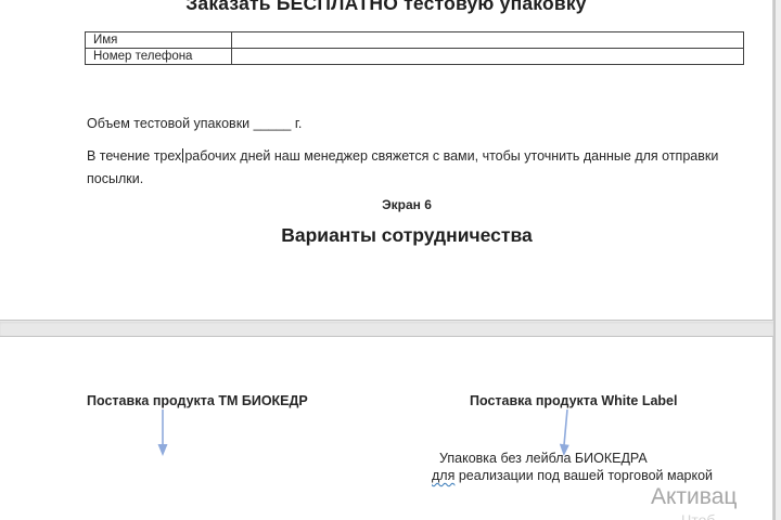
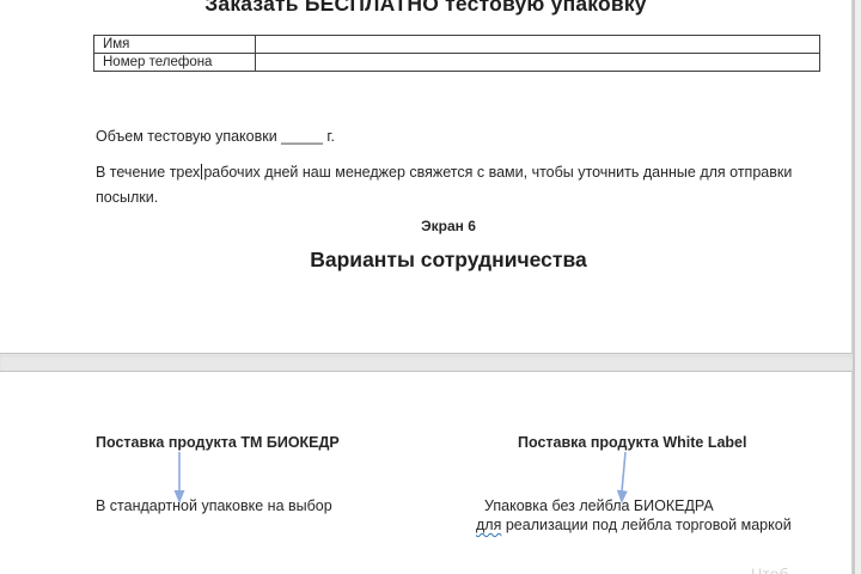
  Заказать БЕСПЛАТНО тестовую упаковку
  Имя
  Номер телефона
- Объем тестовой упаковки _____ г.
+ Объем тестовую упаковки _____ г.
  В течение трех рабочих дней наш менеджер свяжется с вами, чтобы уточнить данные для отправки посылки.
  Экран 6
  Варианты сотрудничества
  Поставка продукта ТМ БИОКЕДР
  Поставка продукта White Label
+ В стандартной упаковке на выбор
  Упаковка без лейбла БИОКЕДРА
- для реализации под вашей торговой маркой
+ для реализации под лейбла торговой маркой
- Активац
